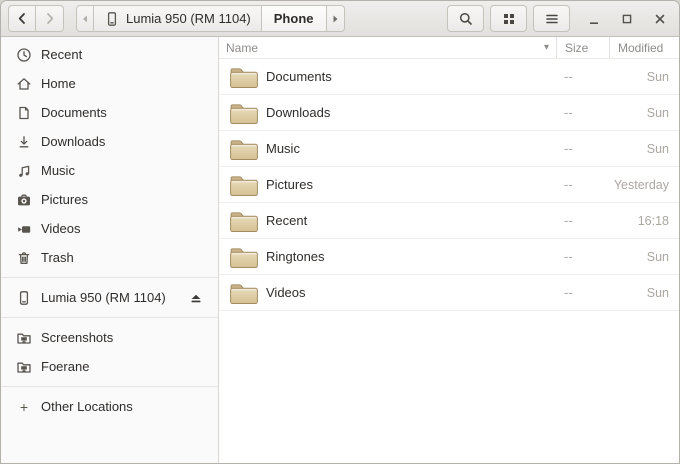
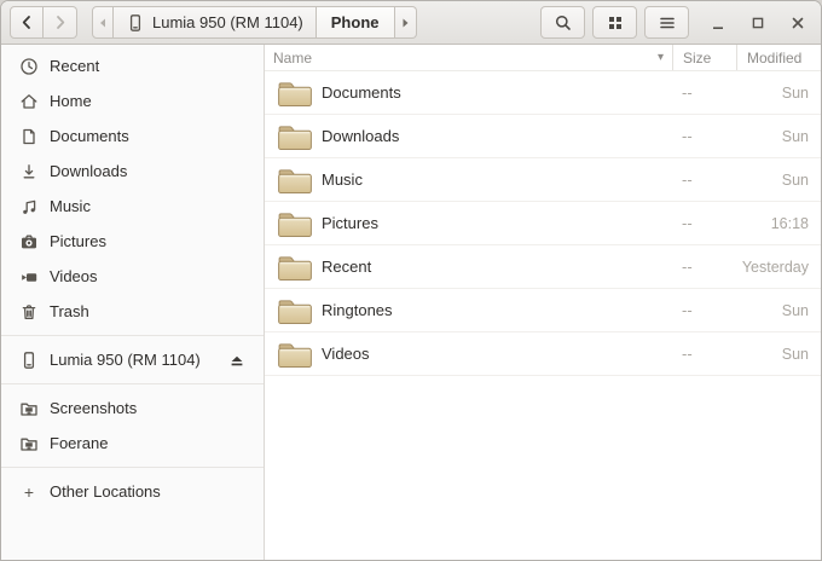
  Lumia 950 (RM 1104)
  Phone
  Recent
  Home
  Documents
  Downloads
  Music
  Pictures
  Videos
  Trash
  Lumia 950 (RM 1104)
  Screenshots
  Foerane
  +
  Other Locations
  Name
  ▾
  Size
  Modified
  Documents
  --
  Sun
  Downloads
  --
  Sun
  Music
  --
  Sun
  Pictures
  --
- Yesterday
+ 16:18
  Recent
  --
- 16:18
+ Yesterday
  Ringtones
  --
  Sun
  Videos
  --
  Sun
